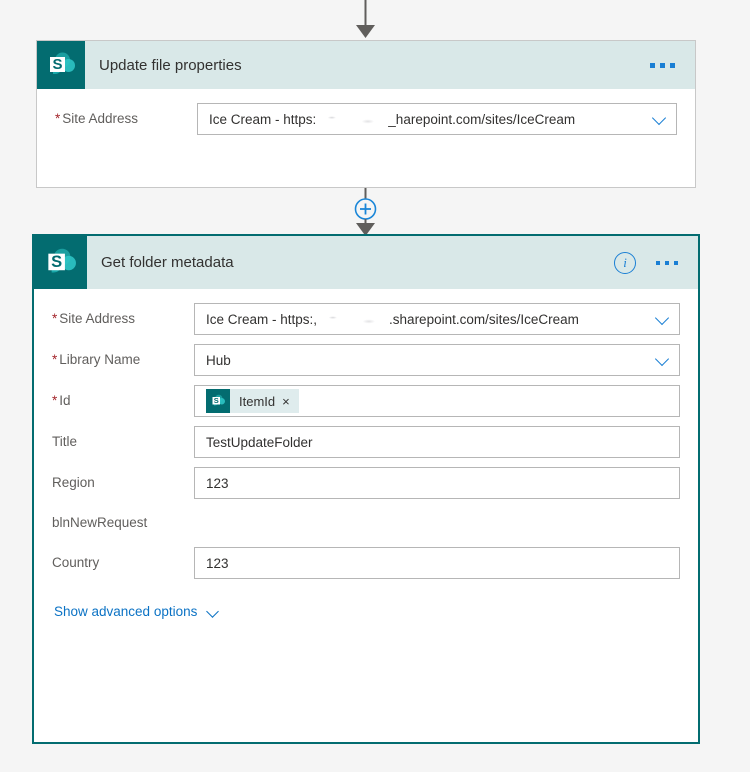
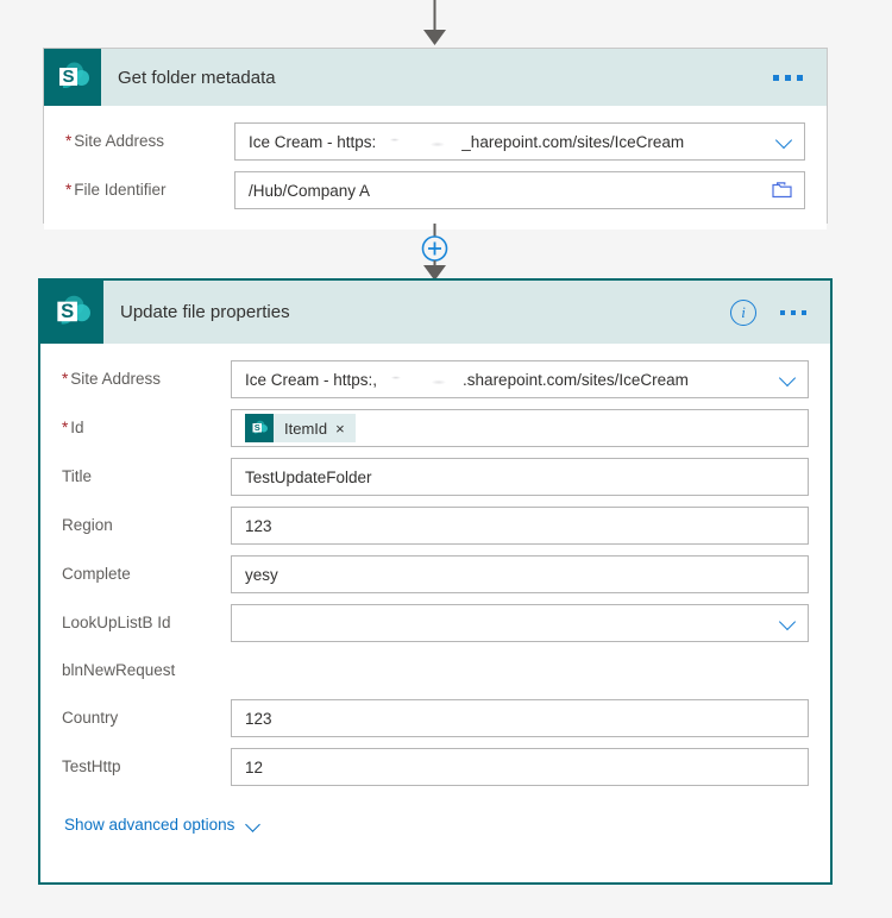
  S
- Update file properties
+ Get folder metadata
  * Site Address
  Ice Cream - https: _harepoint.com/sites/IceCream
+ * File Identifier
+ /Hub/Company A
  S
- Get folder metadata
+ Update file properties
  i
  * Site Address
  Ice Cream - https:, .sharepoint.com/sites/IceCream
- * Library Name
- Hub
  * Id
  S
  ItemId
  ×
  Title
  TestUpdateFolder
  Region
  123
+ Complete
+ yesy
+ LookUpListB Id
  blnNewRequest
  Country
  123
+ TestHttp
+ 12
  Show advanced options
